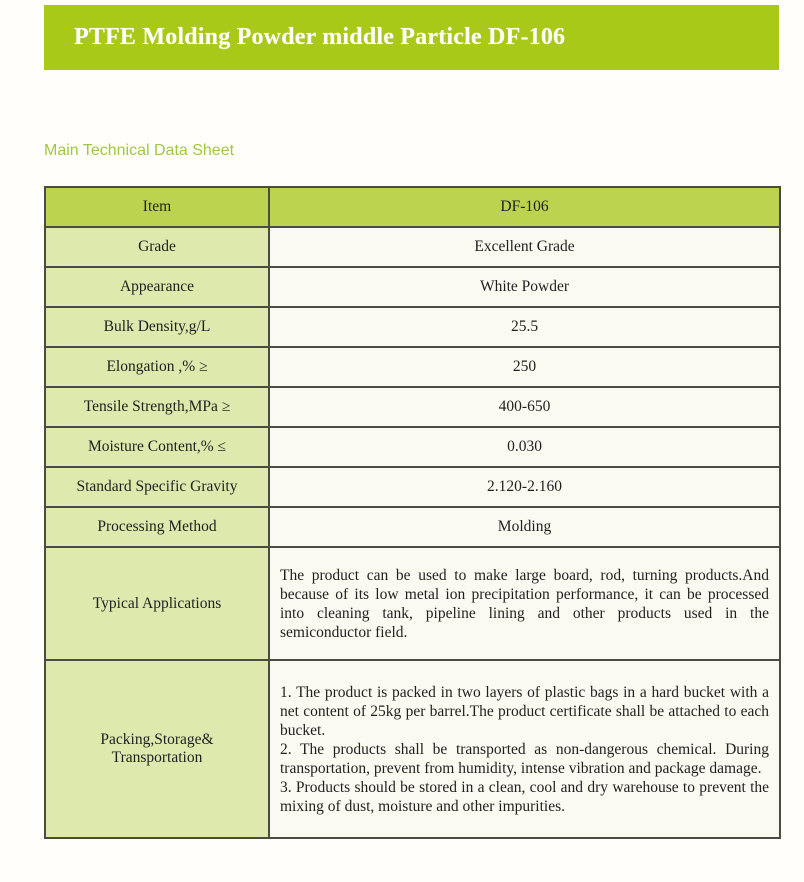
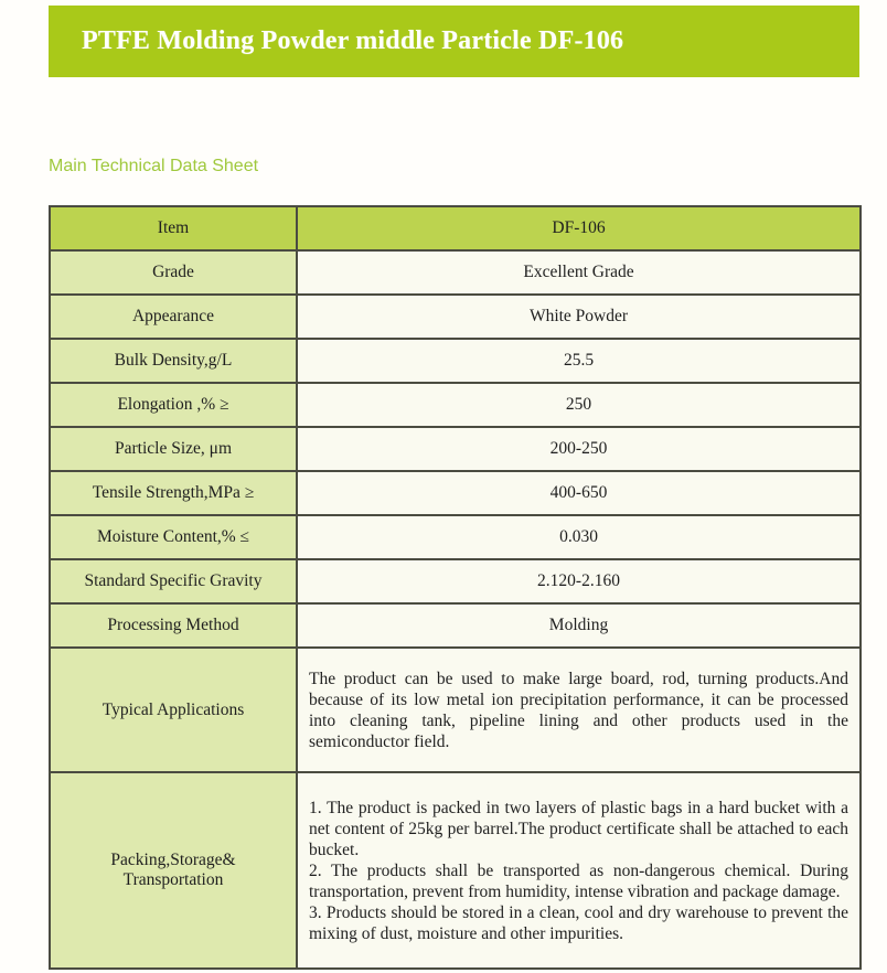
  PTFE Molding Powder middle Particle DF-106
  Main Technical Data Sheet
  Item	DF-106
  Grade	Excellent Grade
  Appearance	White Powder
  Bulk Density,g/L	25.5
  Elongation ,% ≥	250
+ Particle Size, μm	200-250
  Tensile Strength,MPa ≥	400-650
  Moisture Content,% ≤	0.030
  Standard Specific Gravity	2.120-2.160
  Processing Method	Molding
  Typical Applications	The product can be used to make large board, rod, turning products.And because of its low metal ion precipitation performance, it can be processed into cleaning tank, pipeline lining and other products used in the semiconductor field.
  Packing,Storage& Transportation	1. The product is packed in two layers of plastic bags in a hard bucket with a net content of 25kg per barrel.The product certificate shall be attached to each bucket. 2. The products shall be transported as non-dangerous chemical. During transportation, prevent from humidity, intense vibration and package damage. 3. Products should be stored in a clean, cool and dry warehouse to prevent the mixing of dust, moisture and other impurities.
